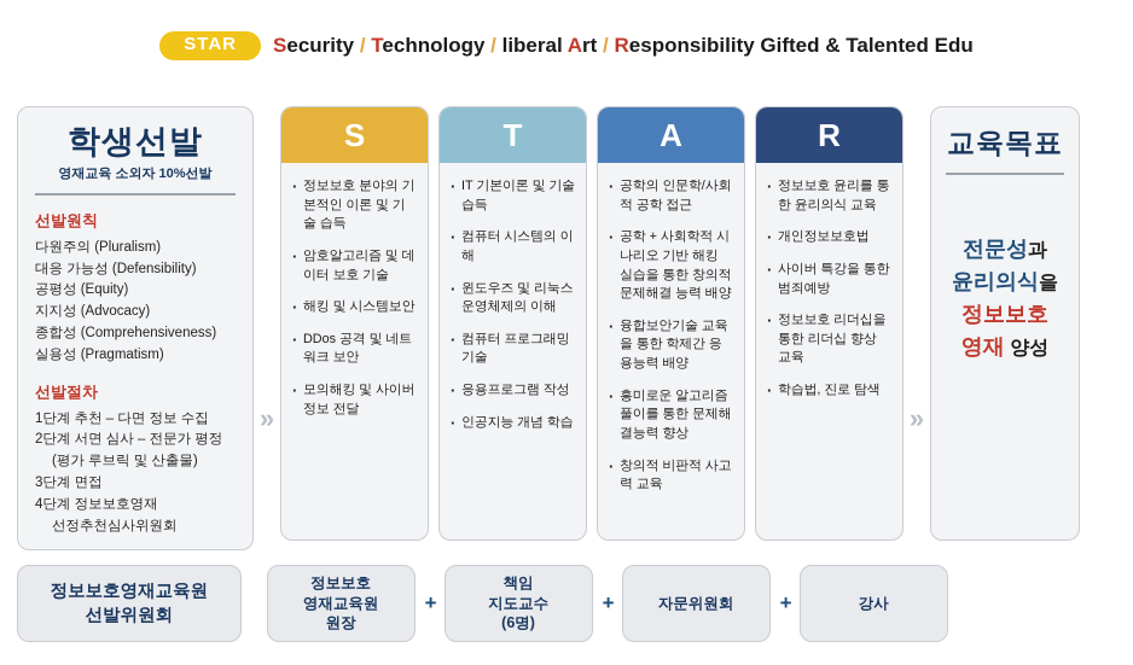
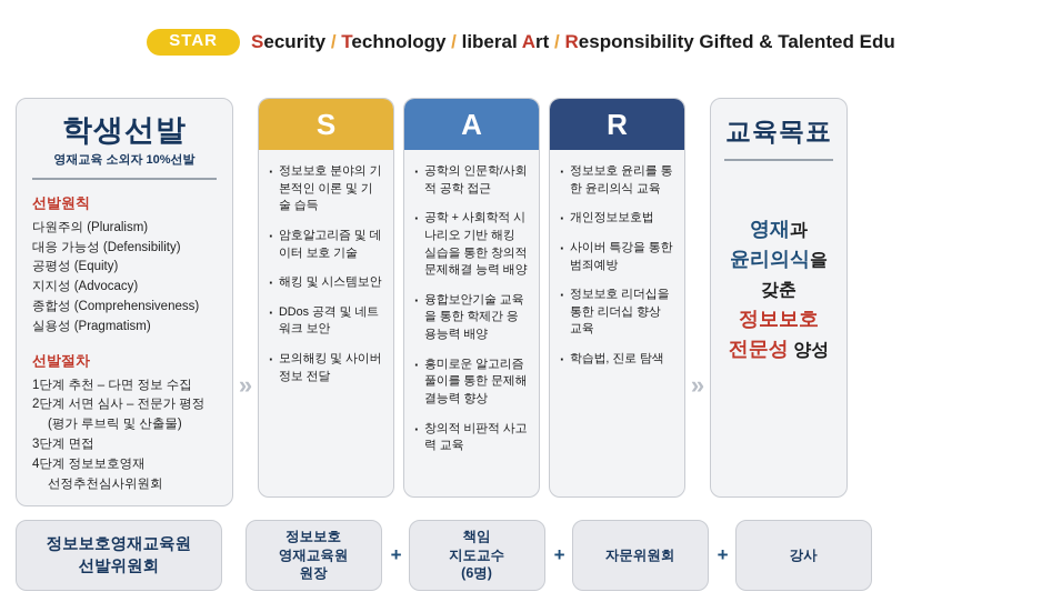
  STAR
  Security / Technology / liberal Art / Responsibility Gifted & Talented Edu
  학생선발
  영재교육 소외자 10%선발
  선발원칙
  다원주의 (Pluralism)
  대응 가능성 (Defensibility)
  공평성 (Equity)
  지지성 (Advocacy)
  종합성 (Comprehensiveness)
  실용성 (Pragmatism)
  선발절차
  1단계 추천 – 다면 정보 수집
  2단계 서면 심사 – 전문가 평정
  (평가 루브릭 및 산출물)
  3단계 면접
  4단계 정보보호영재
  선정추천심사위원회
  »
  S
  정보보호 분야의 기본적인 이론 및 기술 습득
  암호알고리즘 및 데이터 보호 기술
  해킹 및 시스템보안
  DDos 공격 및 네트워크 보안
  모의해킹 및 사이버 정보 전달
- T
- IT 기본이론 및 기술습득
- 컴퓨터 시스템의 이해
- 윈도우즈 및 리눅스 운영체제의 이해
- 컴퓨터 프로그래밍 기술
- 응용프로그램 작성
- 인공지능 개념 학습
  A
  공학의 인문학/사회적 공학 접근
  공학 + 사회학적 시나리오 기반 해킹 실습을 통한 창의적 문제해결 능력 배양
  융합보안기술 교육을 통한 학제간 응용능력 배양
  흥미로운 알고리즘 풀이를 통한 문제해결능력 향상
  창의적 비판적 사고력 교육
  R
  정보보호 윤리를 통한 윤리의식 교육
  개인정보보호법
  사이버 특강을 통한 범죄예방
  정보보호 리더십을 통한 리더십 향상 교육
  학습법, 진로 탐색
  »
  교육목표
- 전문성과
+ 영재과
  윤리의식을
+ 갖춘
  정보보호
- 영재 양성
+ 전문성 양성
  정보보호영재교육원
  선발위원회
  정보보호
  영재교육원
  원장
  +
  책임
  지도교수
  (6명)
  +
  자문위원회
  +
  강사
